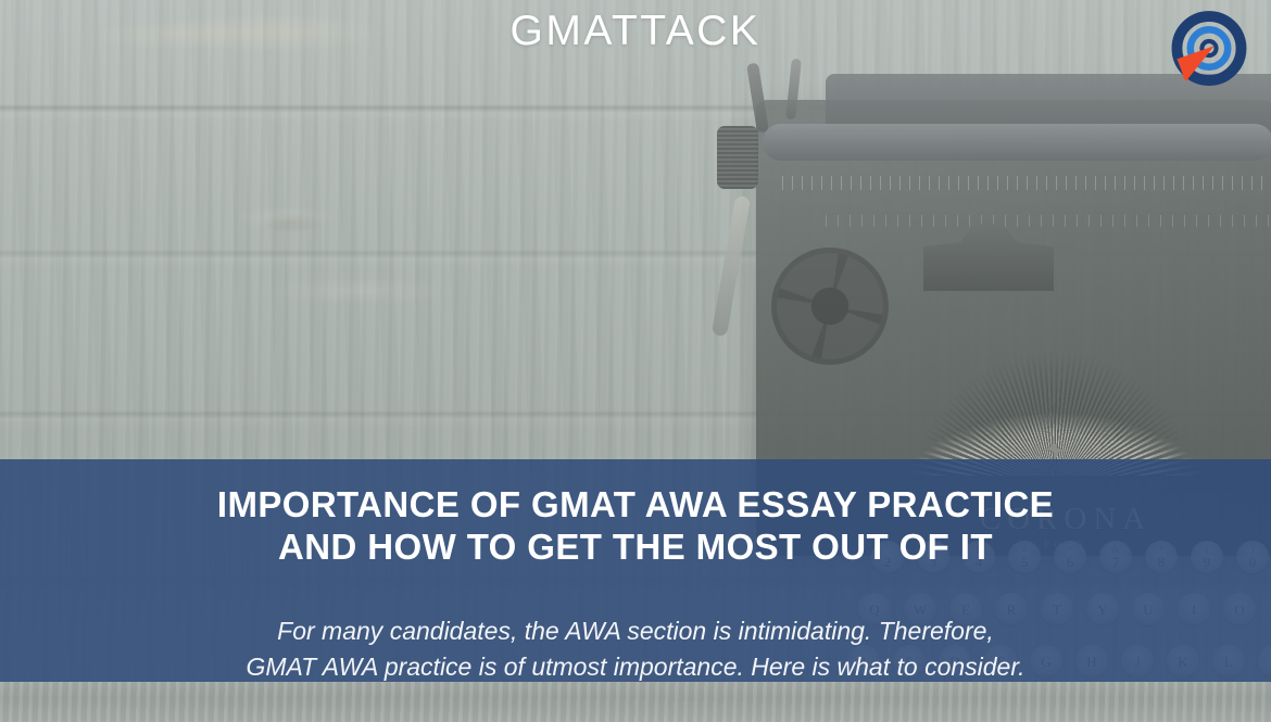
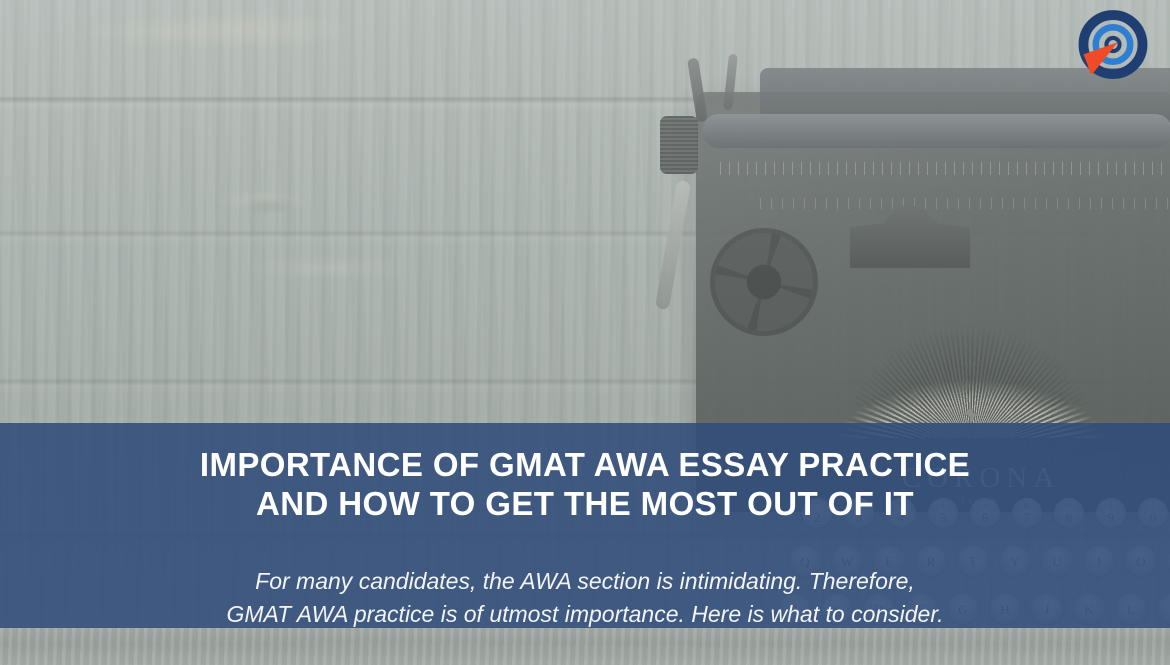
- GMATTACK
  IMPORTANCE OF GMAT AWA ESSAY PRACTICE
  AND HOW TO GET THE MOST OUT OF IT
  For many candidates, the AWA section is intimidating. Therefore,
  GMAT AWA practice is of utmost importance. Here is what to consider.
